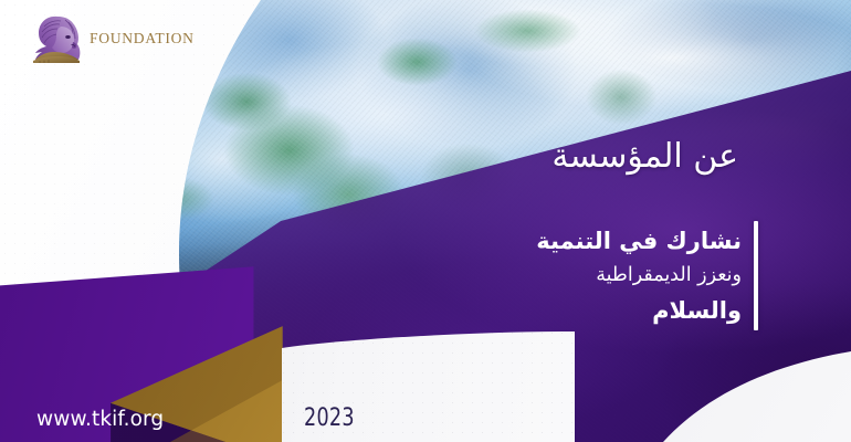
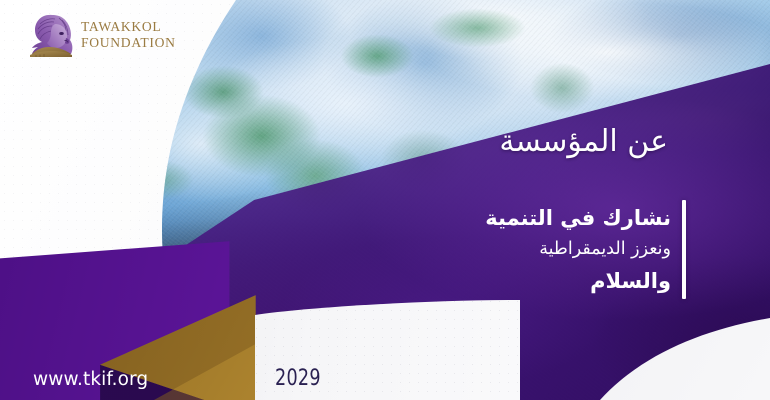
+ TAWAKKOL
  FOUNDATION
  عن المؤسسة
  نشارك في التنمية
  ونعزز الديمقراطية
  والسلام
  www.tkif.org
- 2023
+ 2029
